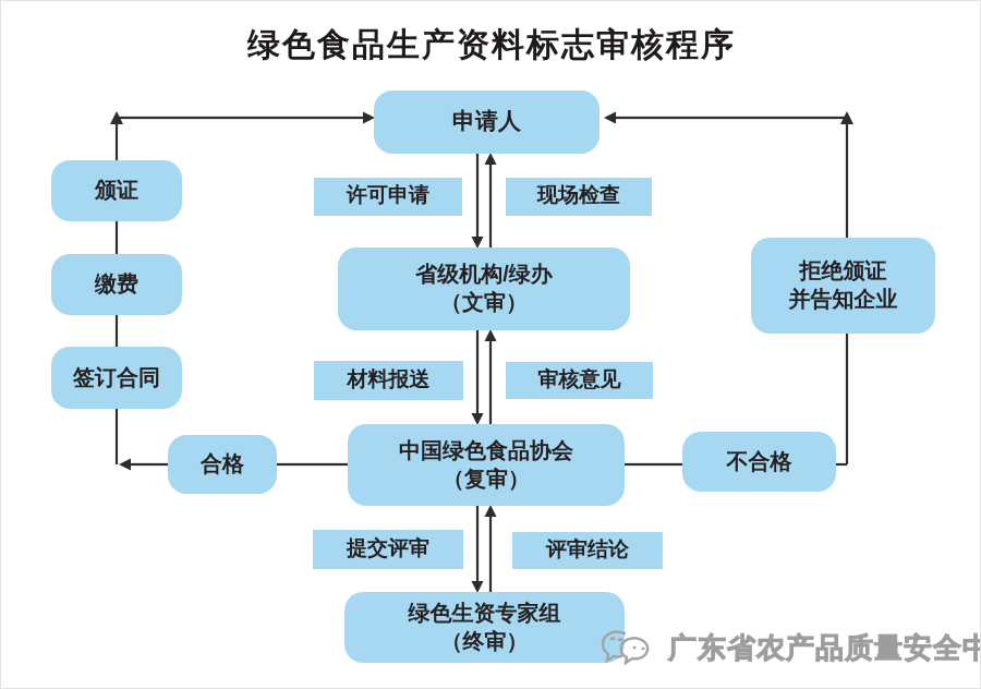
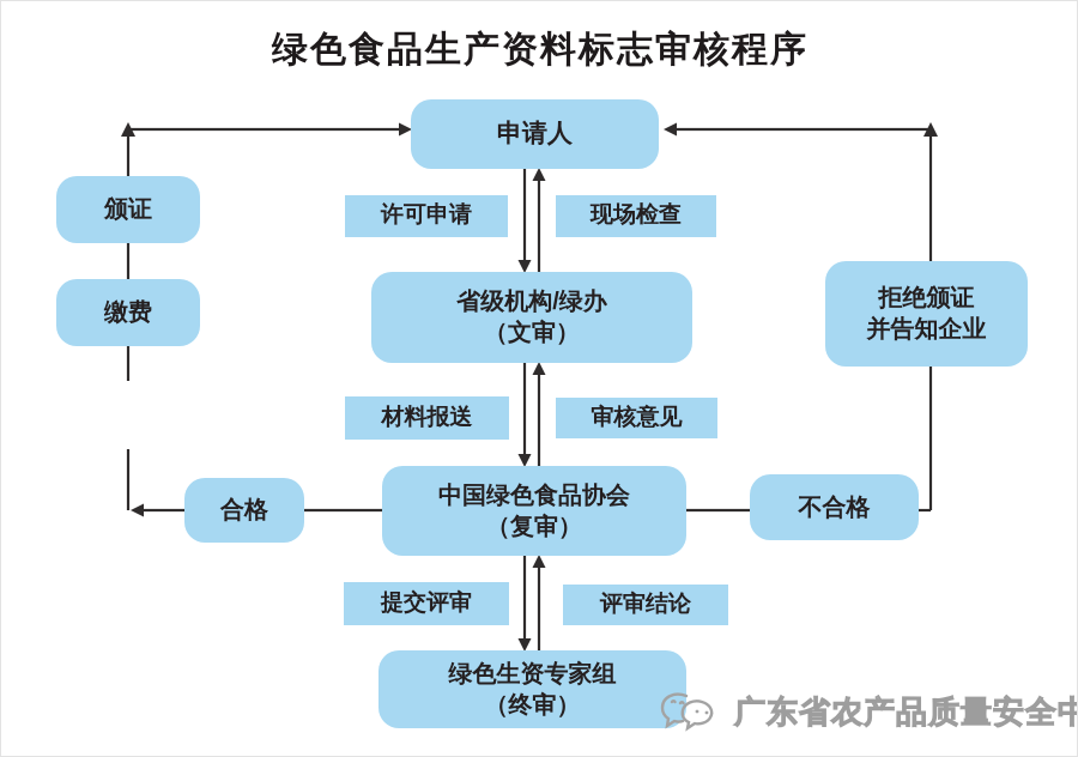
  绿色食品生产资料标志审核程序
  申请人
  颁证
  缴费
- 签订合同
  省级机构/绿办
  （文审）
  拒绝颁证
  并告知企业
  中国绿色食品协会
  （复审）
  合格
  不合格
  绿色生资专家组
  （终审）
  许可申请
  现场检查
  材料报送
  审核意见
  提交评审
  评审结论
  广东省农产品质量安全中
